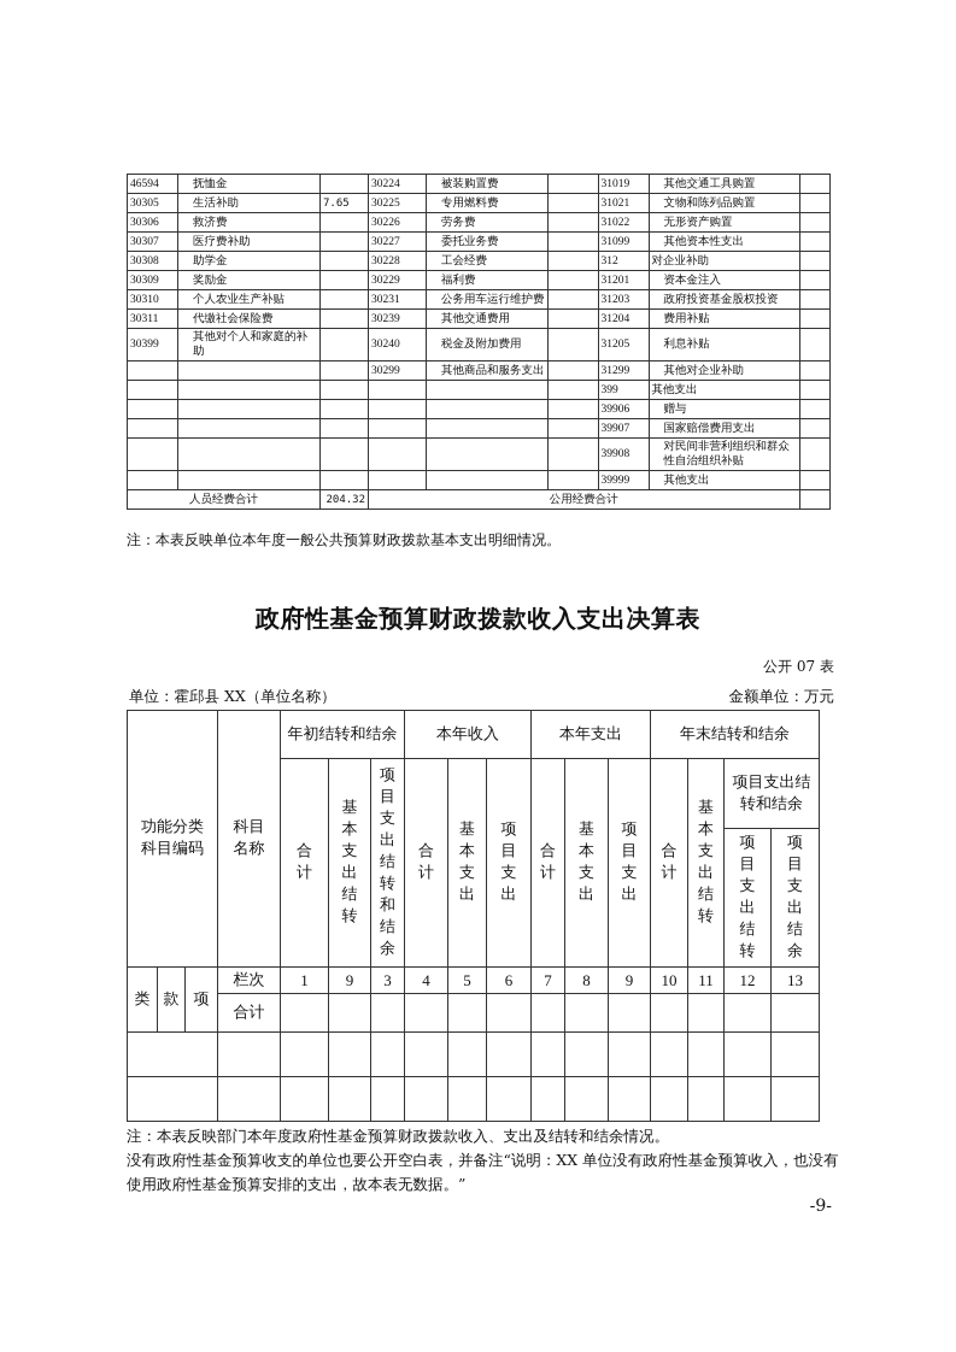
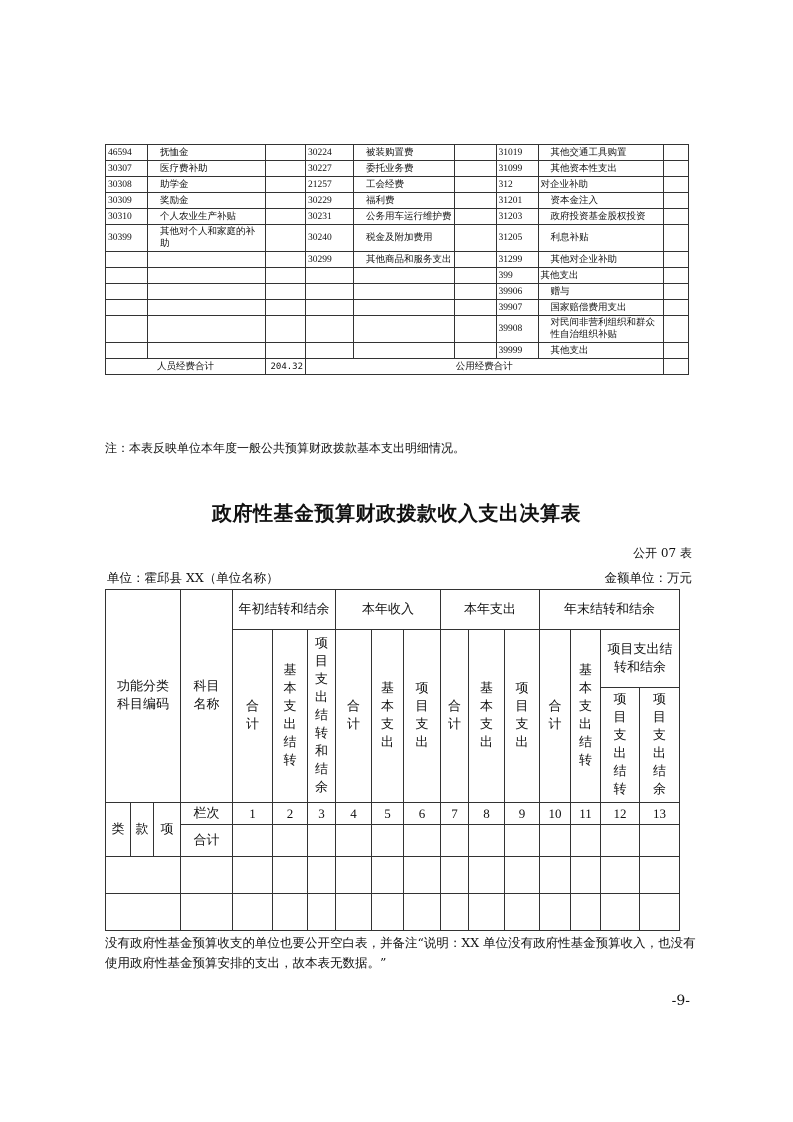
  46594	抚恤金		30224	被装购置费		31019	其他交通工具购置
- 30305	生活补助	7.65	30225	专用燃料费		31021	文物和陈列品购置
- 30306	救济费		30226	劳务费		31022	无形资产购置
  30307	医疗费补助		30227	委托业务费		31099	其他资本性支出
- 30308	助学金		30228	工会经费		312	对企业补助
+ 30308	助学金		21257	工会经费		312	对企业补助
  30309	奖励金		30229	福利费		31201	资本金注入
  30310	个人农业生产补贴		30231	公务用车运行维护费		31203	政府投资基金股权投资
- 30311	代缴社会保险费		30239	其他交通费用		31204	费用补贴
  30399	其他对个人和家庭的补助		30240	税金及附加费用		31205	利息补贴
  			30299	其他商品和服务支出		31299	其他对企业补助
  						399	其他支出
  						39906	赠与
  						39907	国家赔偿费用支出
  						39908	对民间非营利组织和群众性自治组织补贴
  						39999	其他支出
  人员经费合计	204.32	公用经费合计
  注：本表反映单位本年度一般公共预算财政拨款基本支出明细情况。
  政府性基金预算财政拨款收入支出决算表
  公开 07 表
  单位：霍邱县 XX（单位名称）
  金额单位：万元
  功能分类科目编码	科目名称	年初结转和结余	本年收入	本年支出	年末结转和结余
  合计	基本支出结转	项目支出结转和结余	合计	基本支出	项目支出	合计	基本支出	项目支出	合计	基本支出结转	项目支出结转和结余
  项目支出结转	项目支出结余
- 类	款	项	栏次	1	9	3	4	5	6	7	8	9	10	11	12	13
+ 类	款	项	栏次	1	2	3	4	5	6	7	8	9	10	11	12	13
  合计
- 注：本表反映部门本年度政府性基金预算财政拨款收入、支出及结转和结余情况。
  没有政府性基金预算收支的单位也要公开空白表，并备注“说明：XX 单位没有政府性基金预算收入，也没有使用政府性基金预算安排的支出，故本表无数据。”
  -9-
